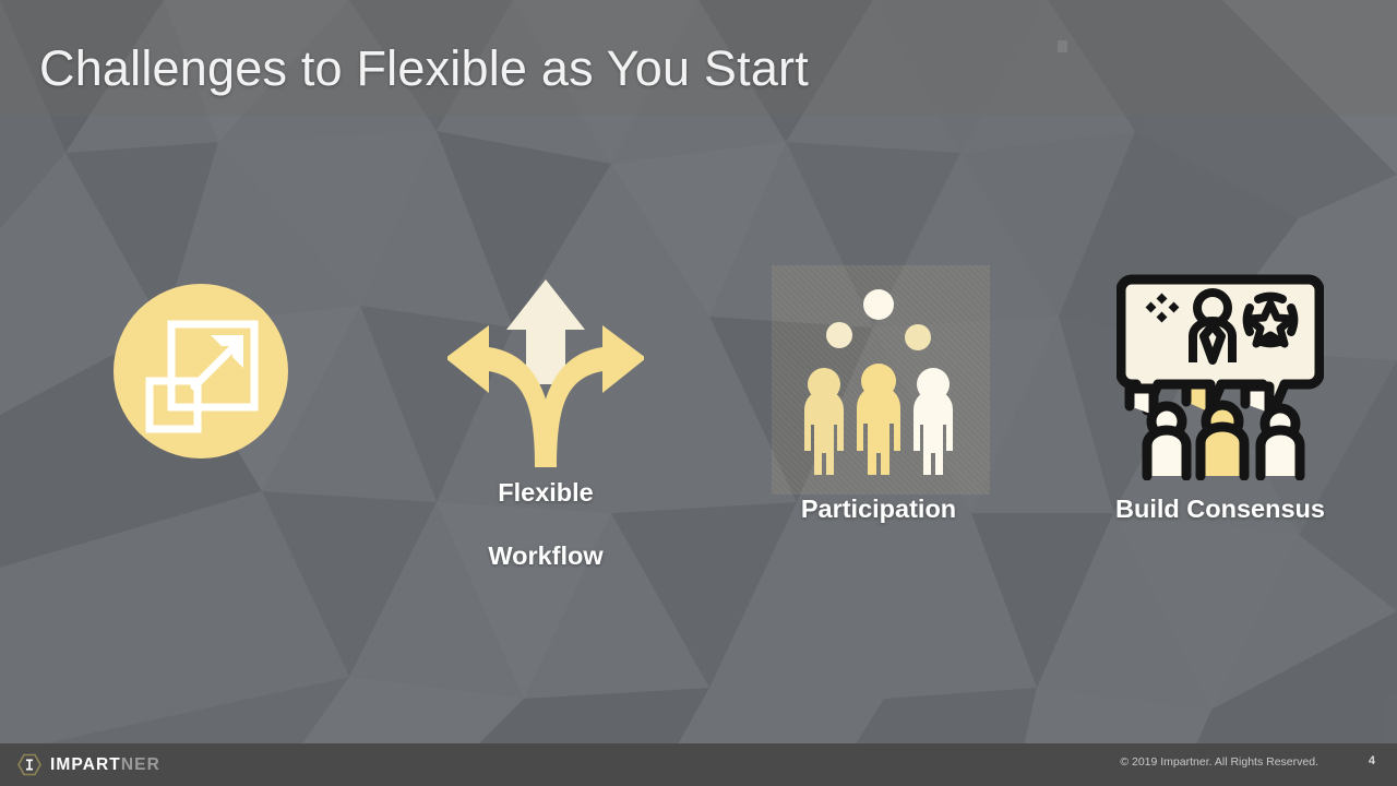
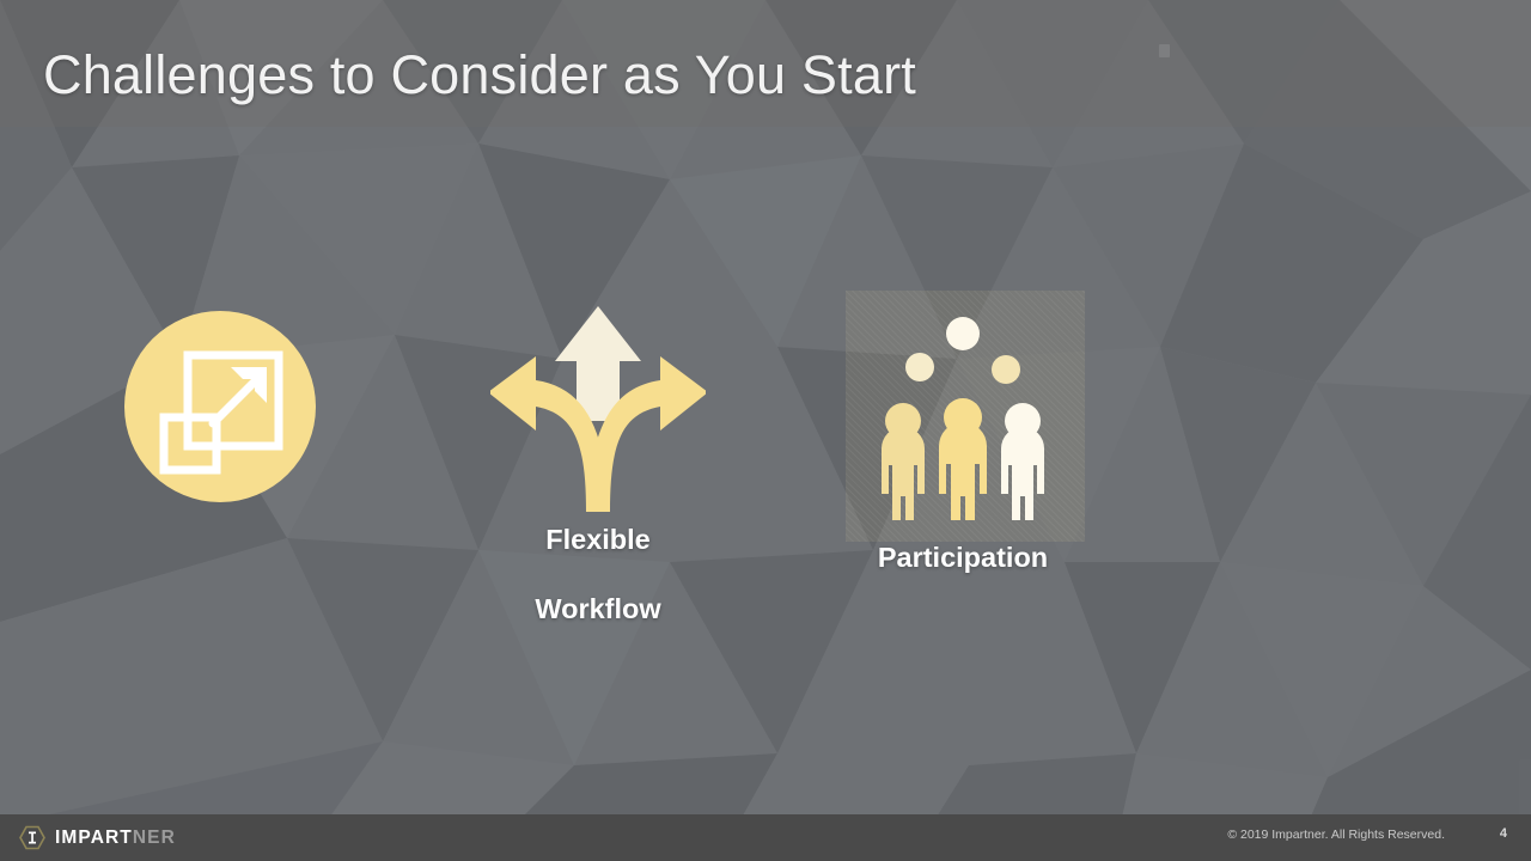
- Challenges to Flexible as You Start
+ Challenges to Consider as You Start
  Flexible
  Workflow
  Participation
- Build Consensus
  IMPARTNER
  © 2019 Impartner. All Rights Reserved.
  4
